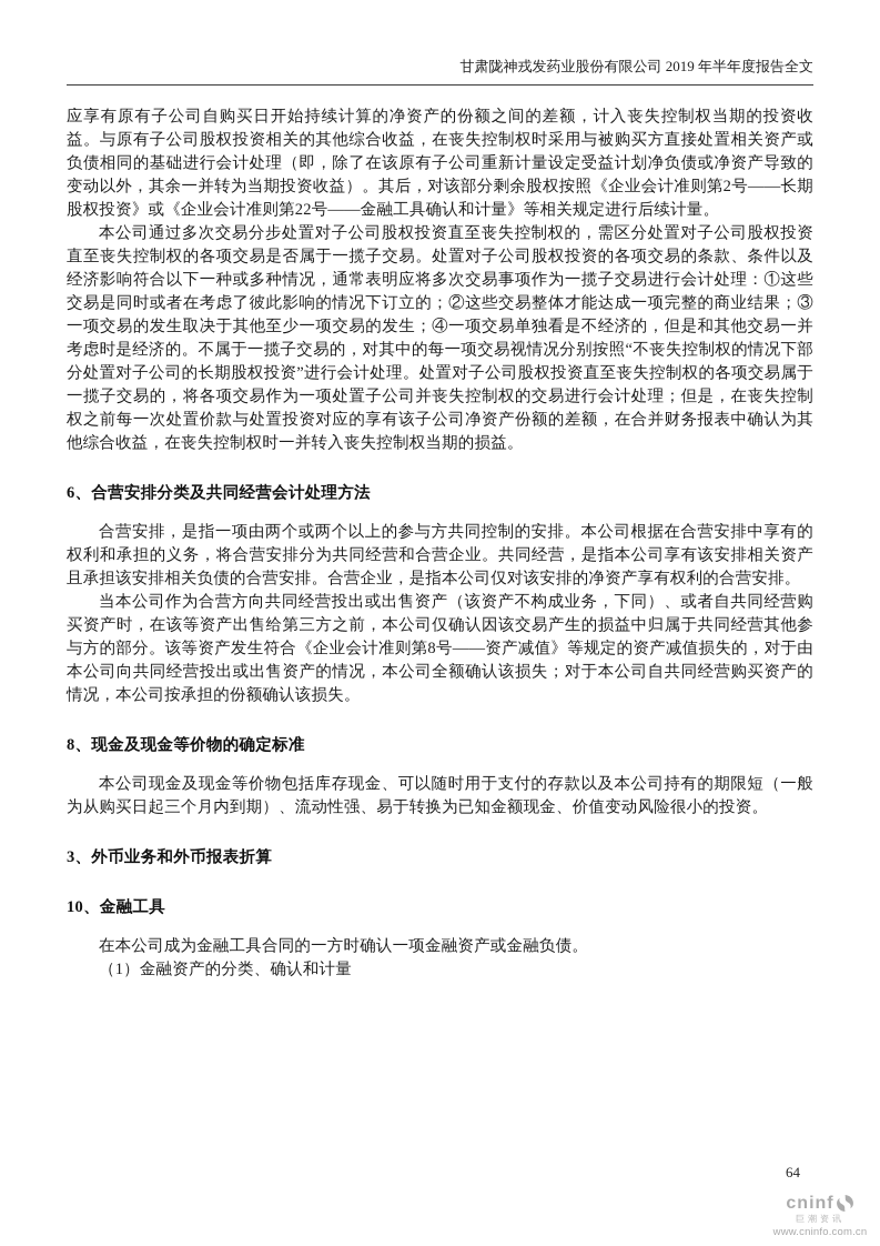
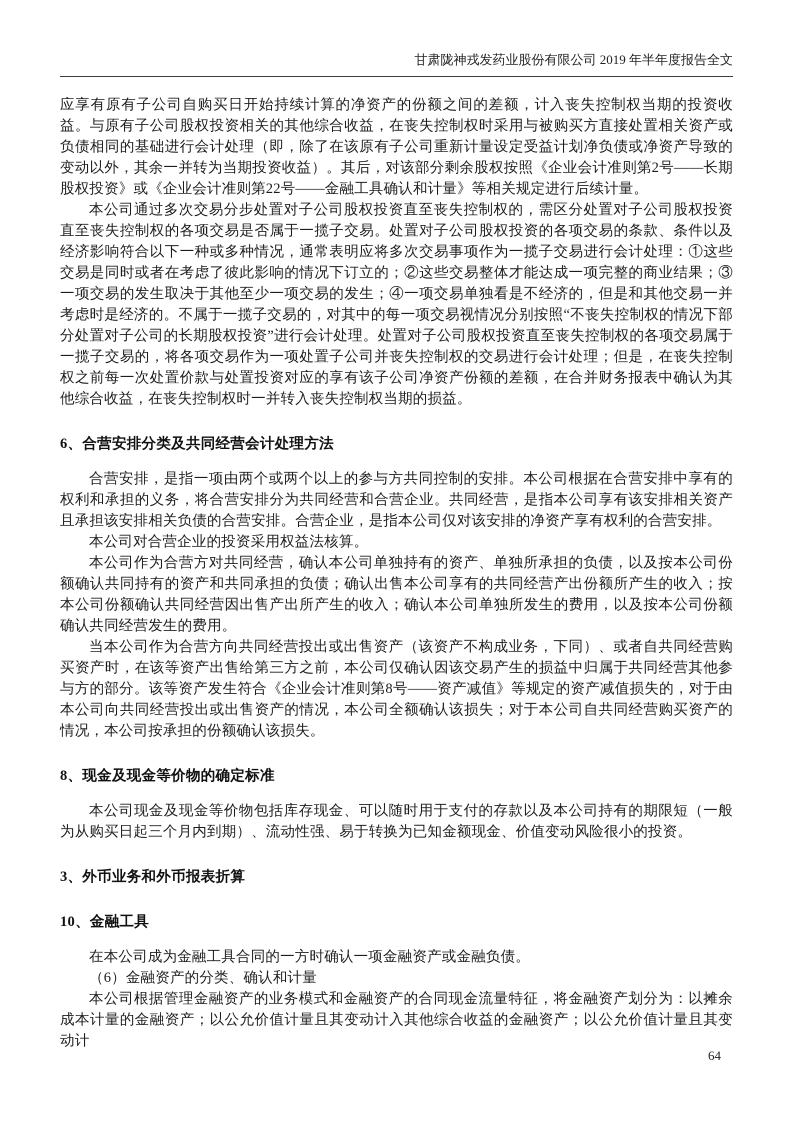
  甘肃陇神戎发药业股份有限公司 2019 年半年度报告全文
  应享有原有子公司自购买日开始持续计算的净资产的份额之间的差额，计入丧失控制权当期的投资收益。与原有子公司股权投资相关的其他综合收益，在丧失控制权时采用与被购买方直接处置相关资产或负债相同的基础进行会计处理（即，除了在该原有子公司重新计量设定受益计划净负债或净资产导致的变动以外，其余一并转为当期投资收益）。其后，对该部分剩余股权按照《企业会计准则第2号——长期股权投资》或《企业会计准则第22号——金融工具确认和计量》等相关规定进行后续计量。
  本公司通过多次交易分步处置对子公司股权投资直至丧失控制权的，需区分处置对子公司股权投资直至丧失控制权的各项交易是否属于一揽子交易。处置对子公司股权投资的各项交易的条款、条件以及经济影响符合以下一种或多种情况，通常表明应将多次交易事项作为一揽子交易进行会计处理：①这些交易是同时或者在考虑了彼此影响的情况下订立的；②这些交易整体才能达成一项完整的商业结果；③一项交易的发生取决于其他至少一项交易的发生；④一项交易单独看是不经济的，但是和其他交易一并考虑时是经济的。不属于一揽子交易的，对其中的每一项交易视情况分别按照“不丧失控制权的情况下部分处置对子公司的长期股权投资”进行会计处理。处置对子公司股权投资直至丧失控制权的各项交易属于一揽子交易的，将各项交易作为一项处置子公司并丧失控制权的交易进行会计处理；但是，在丧失控制权之前每一次处置价款与处置投资对应的享有该子公司净资产份额的差额，在合并财务报表中确认为其他综合收益，在丧失控制权时一并转入丧失控制权当期的损益。
  6、合营安排分类及共同经营会计处理方法
  合营安排，是指一项由两个或两个以上的参与方共同控制的安排。本公司根据在合营安排中享有的权利和承担的义务，将合营安排分为共同经营和合营企业。共同经营，是指本公司享有该安排相关资产且承担该安排相关负债的合营安排。合营企业，是指本公司仅对该安排的净资产享有权利的合营安排。
+ 本公司对合营企业的投资采用权益法核算。
+ 本公司作为合营方对共同经营，确认本公司单独持有的资产、单独所承担的负债，以及按本公司份额确认共同持有的资产和共同承担的负债；确认出售本公司享有的共同经营产出份额所产生的收入；按本公司份额确认共同经营因出售产出所产生的收入；确认本公司单独所发生的费用，以及按本公司份额确认共同经营发生的费用。
  当本公司作为合营方向共同经营投出或出售资产（该资产不构成业务，下同）、或者自共同经营购买资产时，在该等资产出售给第三方之前，本公司仅确认因该交易产生的损益中归属于共同经营其他参与方的部分。该等资产发生符合《企业会计准则第8号——资产减值》等规定的资产减值损失的，对于由本公司向共同经营投出或出售资产的情况，本公司全额确认该损失；对于本公司自共同经营购买资产的情况，本公司按承担的份额确认该损失。
  8、现金及现金等价物的确定标准
  本公司现金及现金等价物包括库存现金、可以随时用于支付的存款以及本公司持有的期限短（一般为从购买日起三个月内到期）、流动性强、易于转换为已知金额现金、价值变动风险很小的投资。
  3、外币业务和外币报表折算
  10、金融工具
  在本公司成为金融工具合同的一方时确认一项金融资产或金融负债。
- （1）金融资产的分类、确认和计量
+ （6）金融资产的分类、确认和计量
+ 本公司根据管理金融资产的业务模式和金融资产的合同现金流量特征，将金融资产划分为：以摊余成本计量的金融资产；以公允价值计量且其变动计入其他综合收益的金融资产；以公允价值计量且其变动计
  64
- cninf
- 巨潮资讯
- www.cninfo.com.cn
